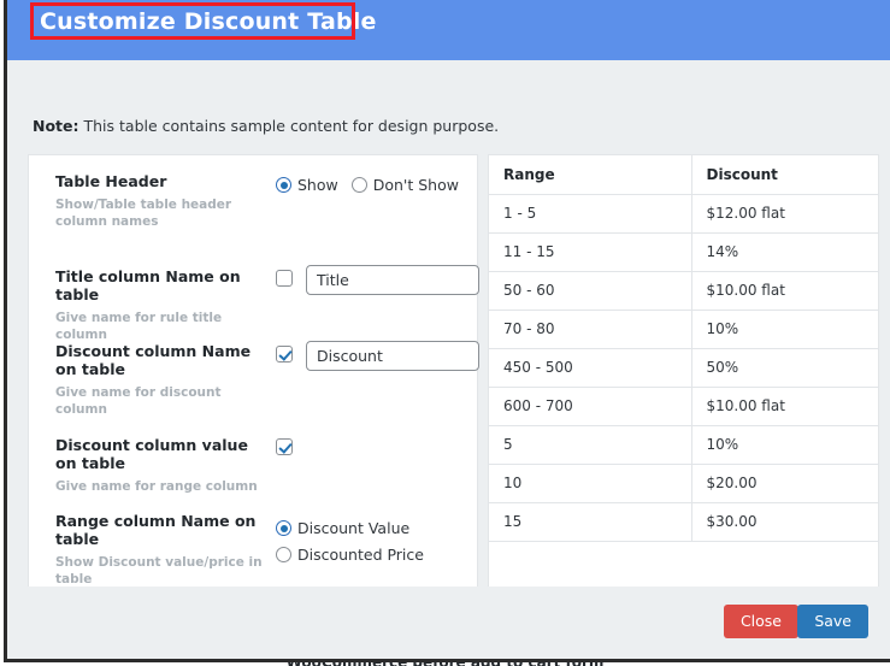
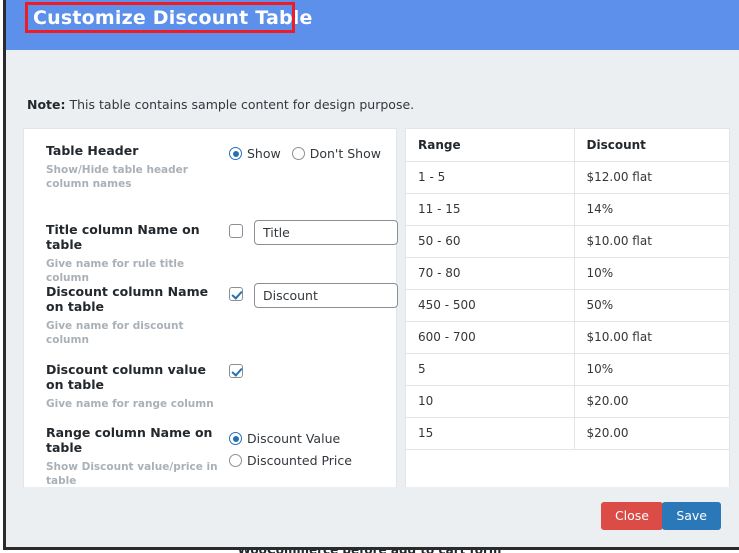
  WooCommerce before add to cart form
  Customize Discount Table
  Note: This table contains sample content for design purpose.
  Table Header
- Show/Table table header column names
+ Show/Hide table header column names
  Show
  Don't Show
  Title column Name on table
  Give name for rule title column
  Title
  Discount column Name on table
  Give name for discount column
  Discount
  Discount column value on table
  Give name for range column
  Range column Name on table
  Show Discount value/price in table
  Discount Value
  Discounted Price
  Range	Discount
  1 - 5	$12.00 flat
  11 - 15	14%
  50 - 60	$10.00 flat
  70 - 80	10%
  450 - 500	50%
  600 - 700	$10.00 flat
  5	10%
  10	$20.00
- 15	$30.00
+ 15	$20.00
  Close
  Save
